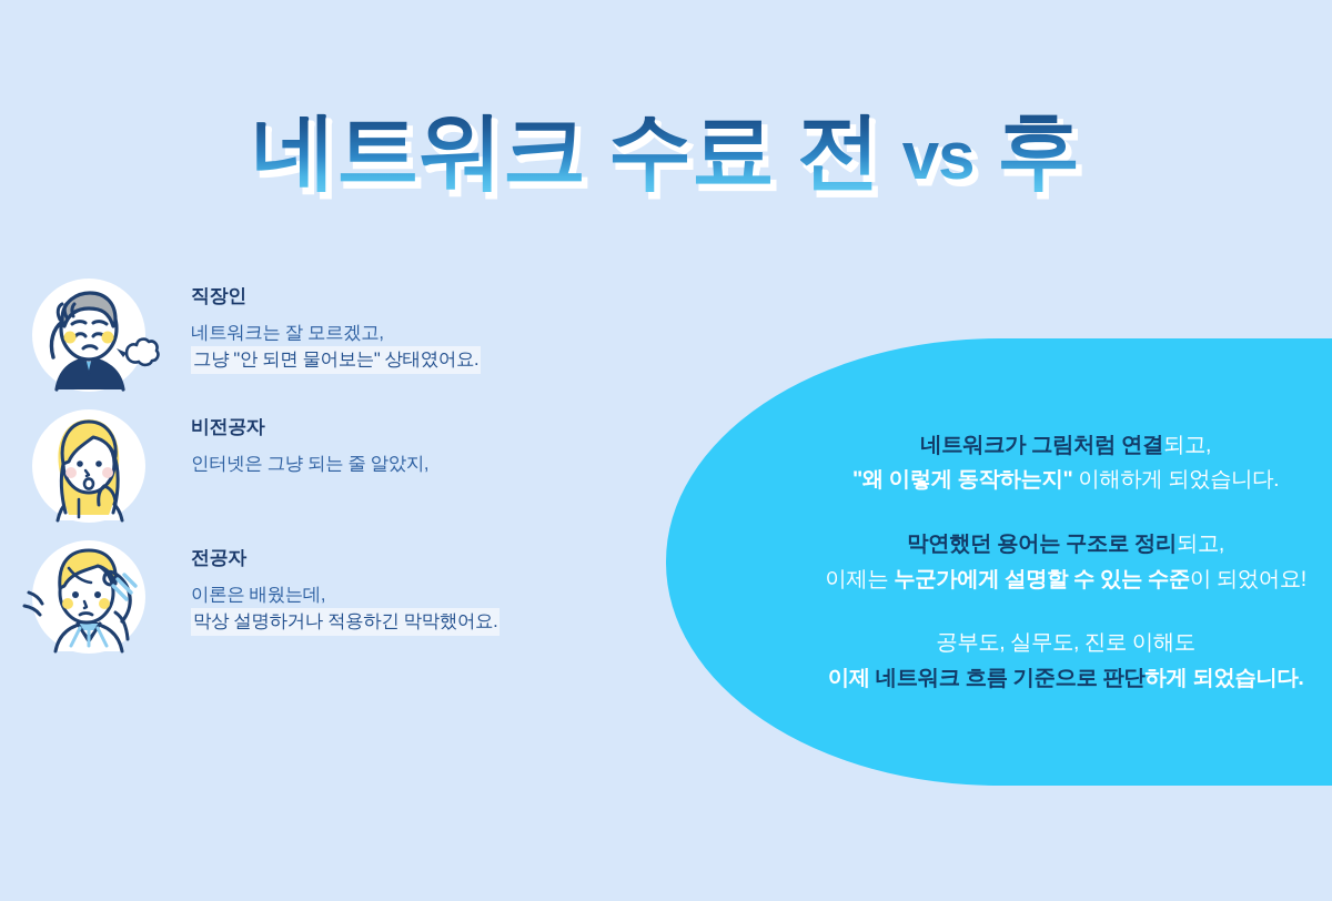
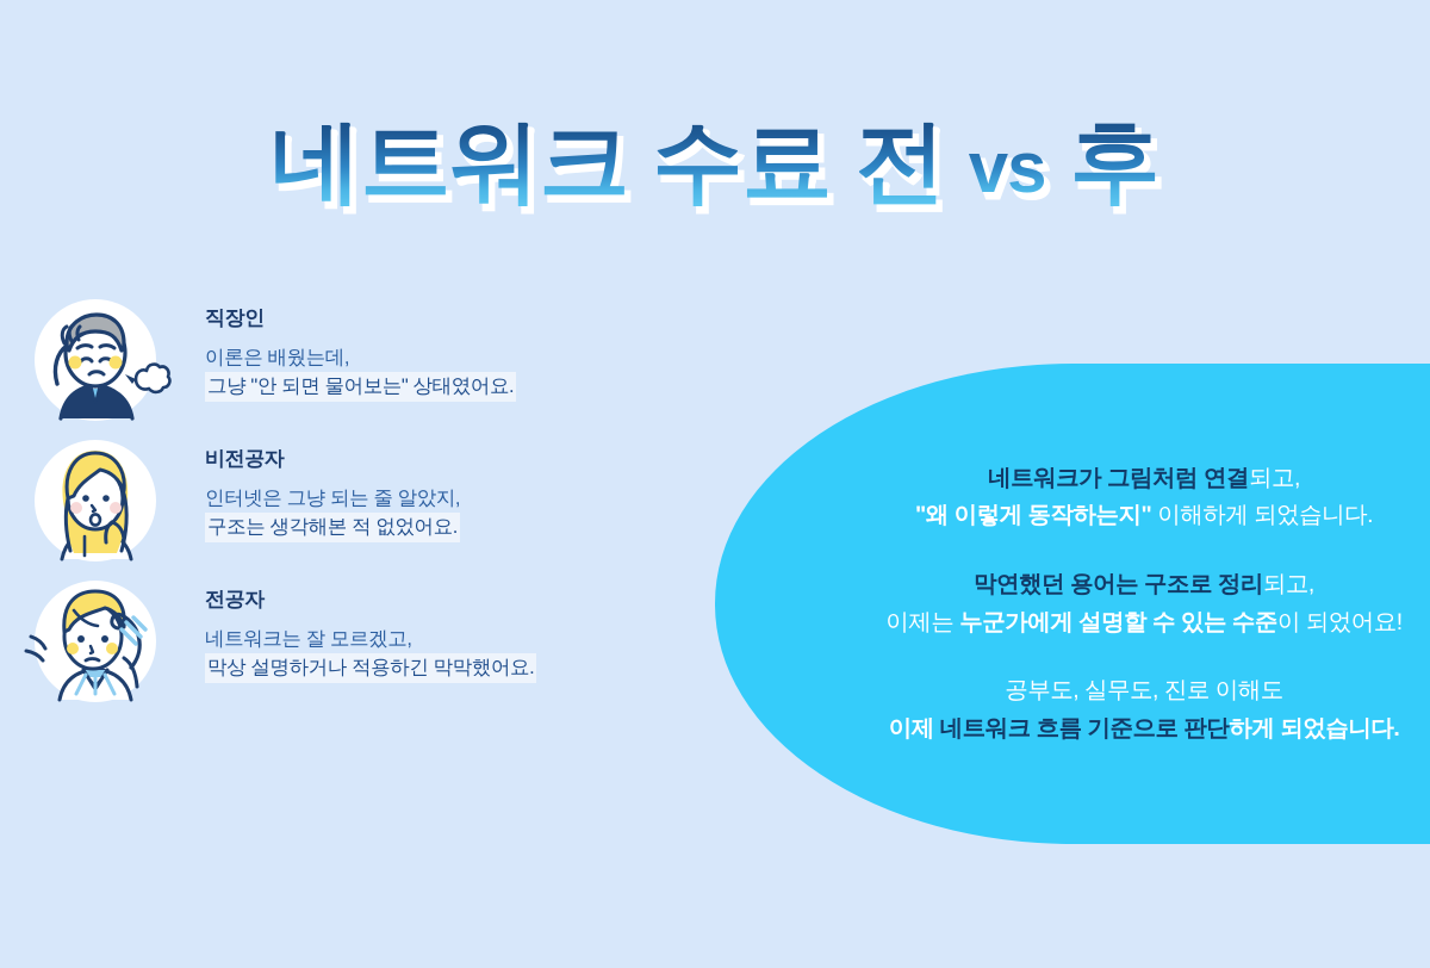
  네트워크 수료 전 vs 후
  직장인
- 네트워크는 잘 모르겠고,
+ 이론은 배웠는데,
  그냥 "안 되면 물어보는" 상태였어요.
  비전공자
  인터넷은 그냥 되는 줄 알았지,
+ 구조는 생각해본 적 없었어요.
  전공자
- 이론은 배웠는데,
+ 네트워크는 잘 모르겠고,
  막상 설명하거나 적용하긴 막막했어요.
  네트워크가 그림처럼 연결되고,
  "왜 이렇게 동작하는지" 이해하게 되었습니다.
  막연했던 용어는 구조로 정리되고,
  이제는 누군가에게 설명할 수 있는 수준이 되었어요!
  공부도, 실무도, 진로 이해도
  이제 네트워크 흐름 기준으로 판단하게 되었습니다.
